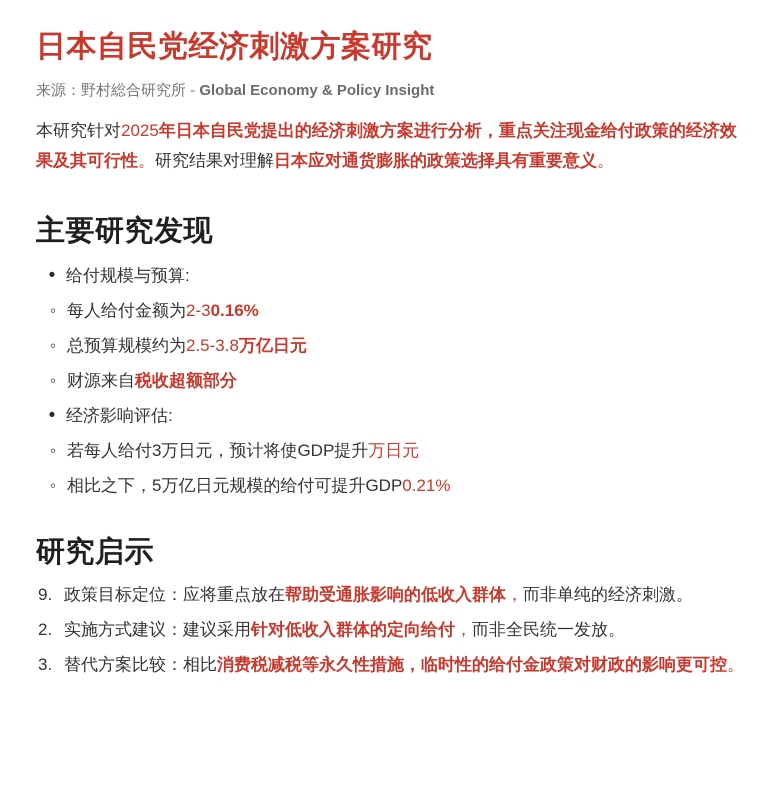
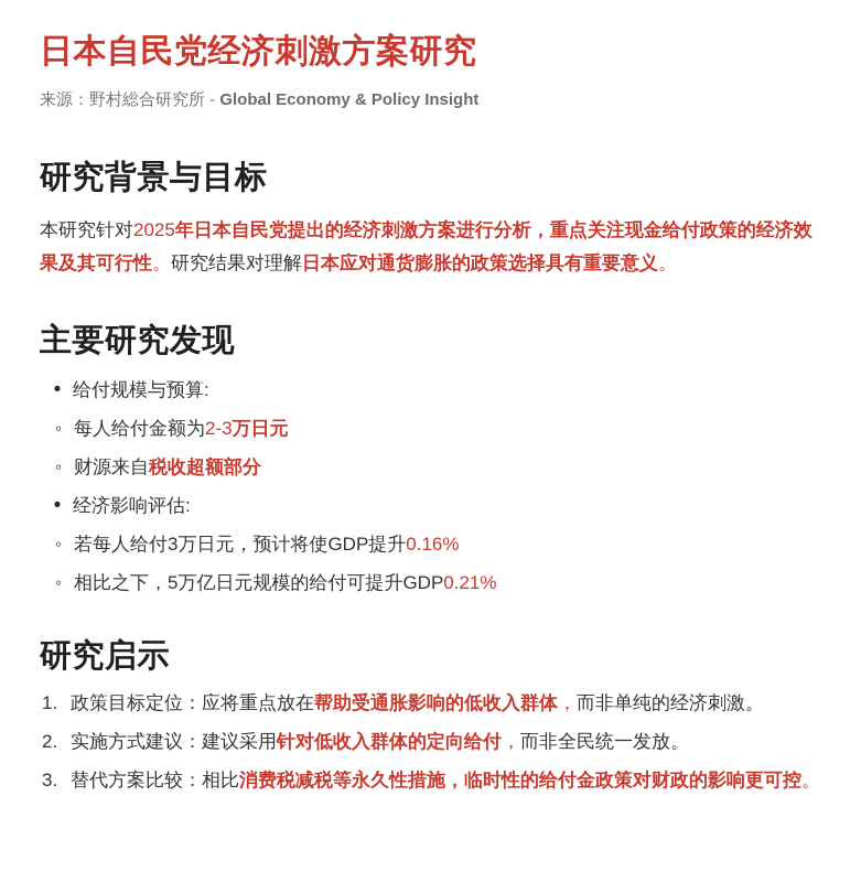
  日本自民党经济刺激方案研究
  来源：野村総合研究所 - Global Economy & Policy Insight
+ 研究背景与目标
  本研究针对2025年日本自民党提出的经济刺激方案进行分析，重点关注现金给付政策的经济效果及其可行性。研究结果对理解日本应对通货膨胀的政策选择具有重要意义。
  主要研究发现
  给付规模与预算:
- 每人给付金额为2-30.16%
+ 每人给付金额为2-3万日元
- 总预算规模约为2.5-3.8万亿日元
  财源来自税收超额部分
  经济影响评估:
- 若每人给付3万日元，预计将使GDP提升万日元
+ 若每人给付3万日元，预计将使GDP提升0.16%
  相比之下，5万亿日元规模的给付可提升GDP0.21%
  研究启示
- 9.
+ 1.
  政策目标定位：应将重点放在帮助受通胀影响的低收入群体，而非单纯的经济刺激。
  2.
  实施方式建议：建议采用针对低收入群体的定向给付，而非全民统一发放。
  3.
  替代方案比较：相比消费税减税等永久性措施，临时性的给付金政策对财政的影响更可控。
